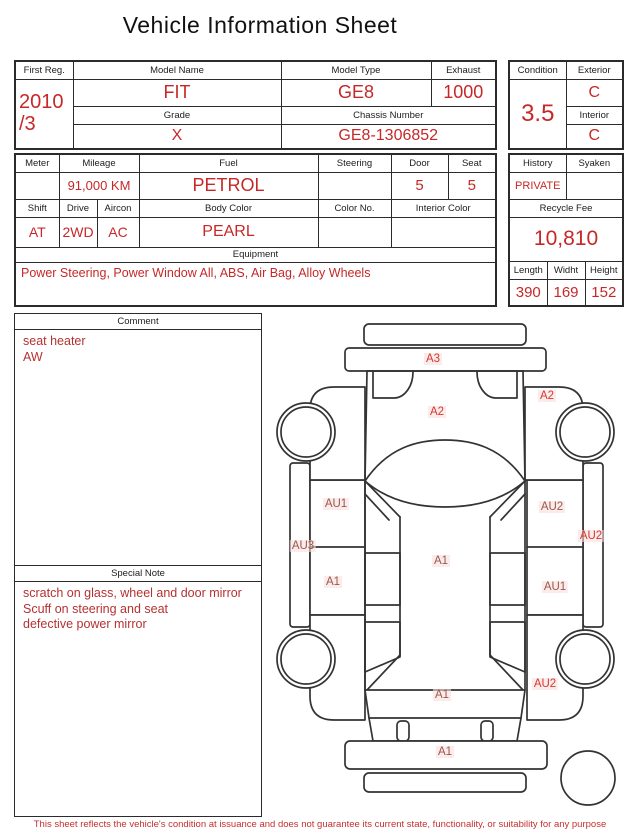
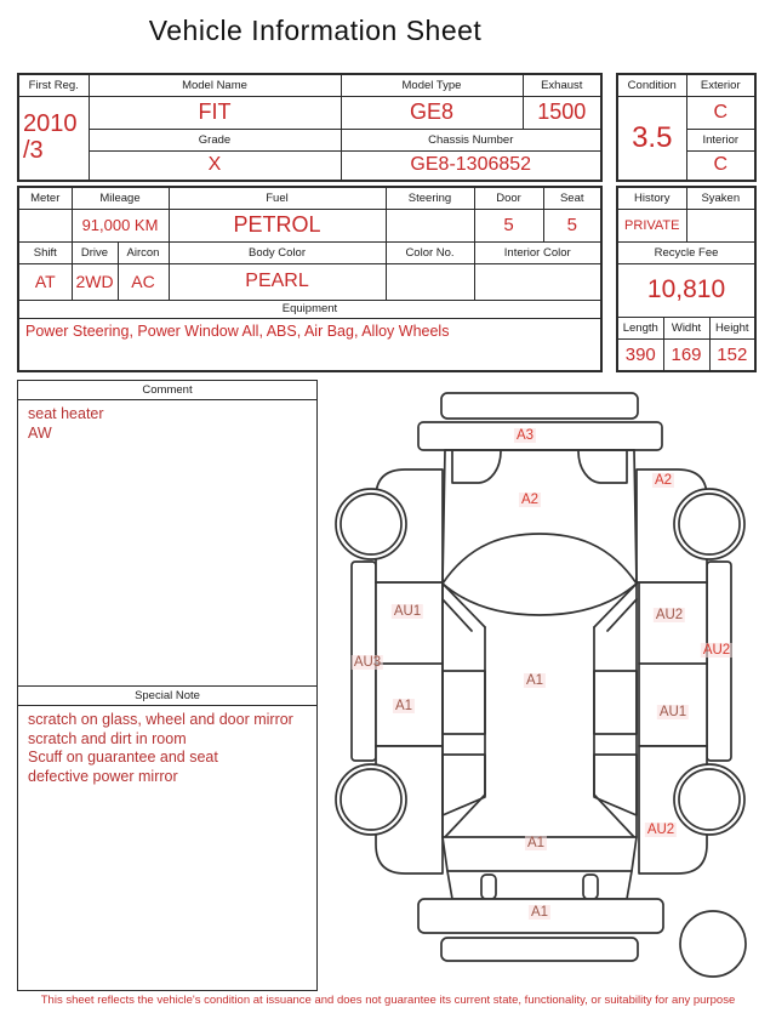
  Vehicle Information Sheet
  First Reg.	Model Name	Model Type	Exhaust
- 2010 /3	FIT	GE8	1000
+ 2010 /3	FIT	GE8	1500
  Grade	Chassis Number
  X	GE8-1306852
  Condition	Exterior
  3.5	C
  Interior
  C
  Meter	Mileage	Fuel	Steering	Door	Seat
  	91,000 KM	PETROL		5	5
  Shift	Drive	Aircon	Body Color	Color No.	Interior Color
  AT	2WD	AC	PEARL
  Equipment
  Power Steering, Power Window All, ABS, Air Bag, Alloy Wheels
  History	Syaken
  PRIVATE
  Recycle Fee
  10,810
  Length	Widht	Height
  390	169	152
  Comment
  seat heater
  AW
  Special Note
  scratch on glass, wheel and door mirror
+ scratch and dirt in room
- Scuff on steering and seat
+ Scuff on guarantee and seat
  defective power mirror
  A3
  A2
  A2
  AU1
  AU2
  AU3
  AU2
  A1
  A1
  AU1
  AU2
  A1
  A1
  This sheet reflects the vehicle's condition at issuance and does not guarantee its current state, functionality, or suitability for any purpose
